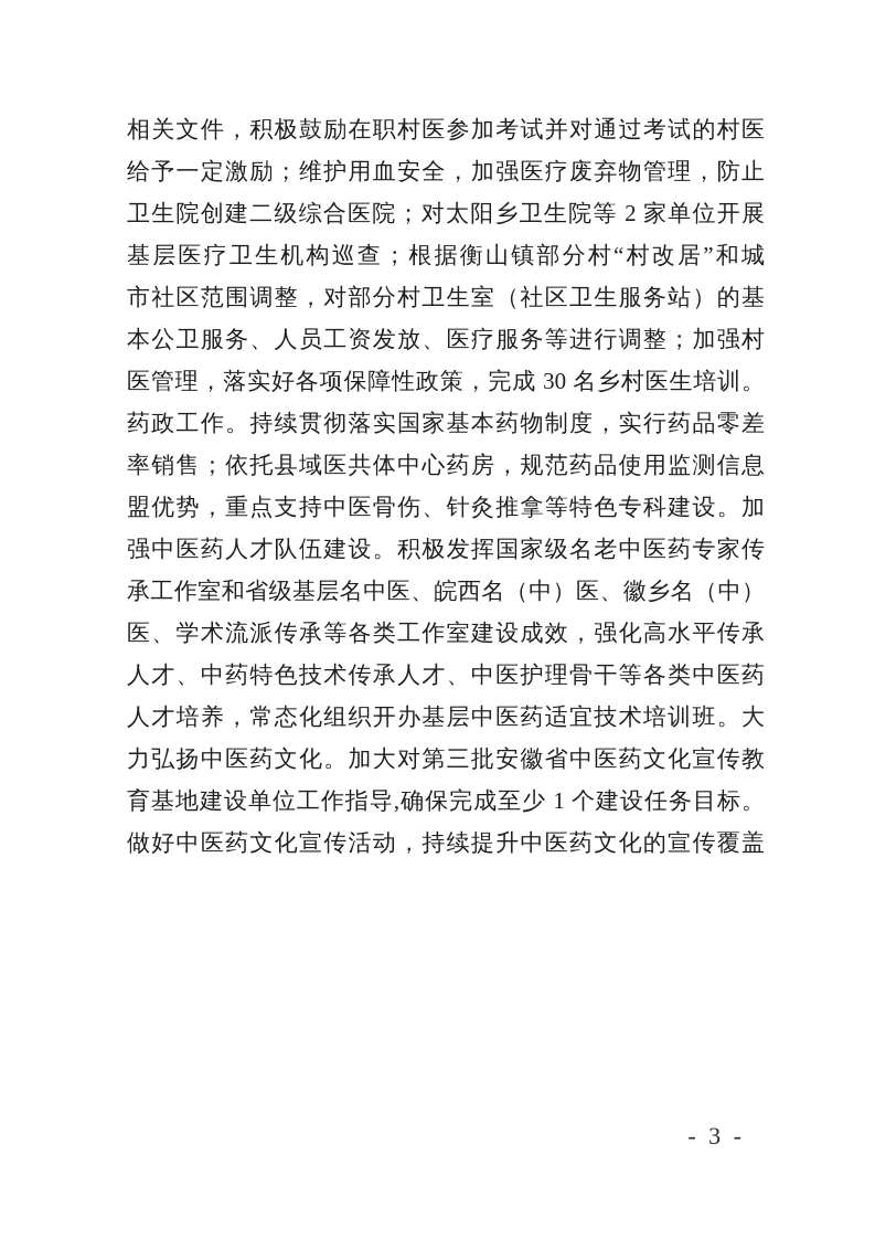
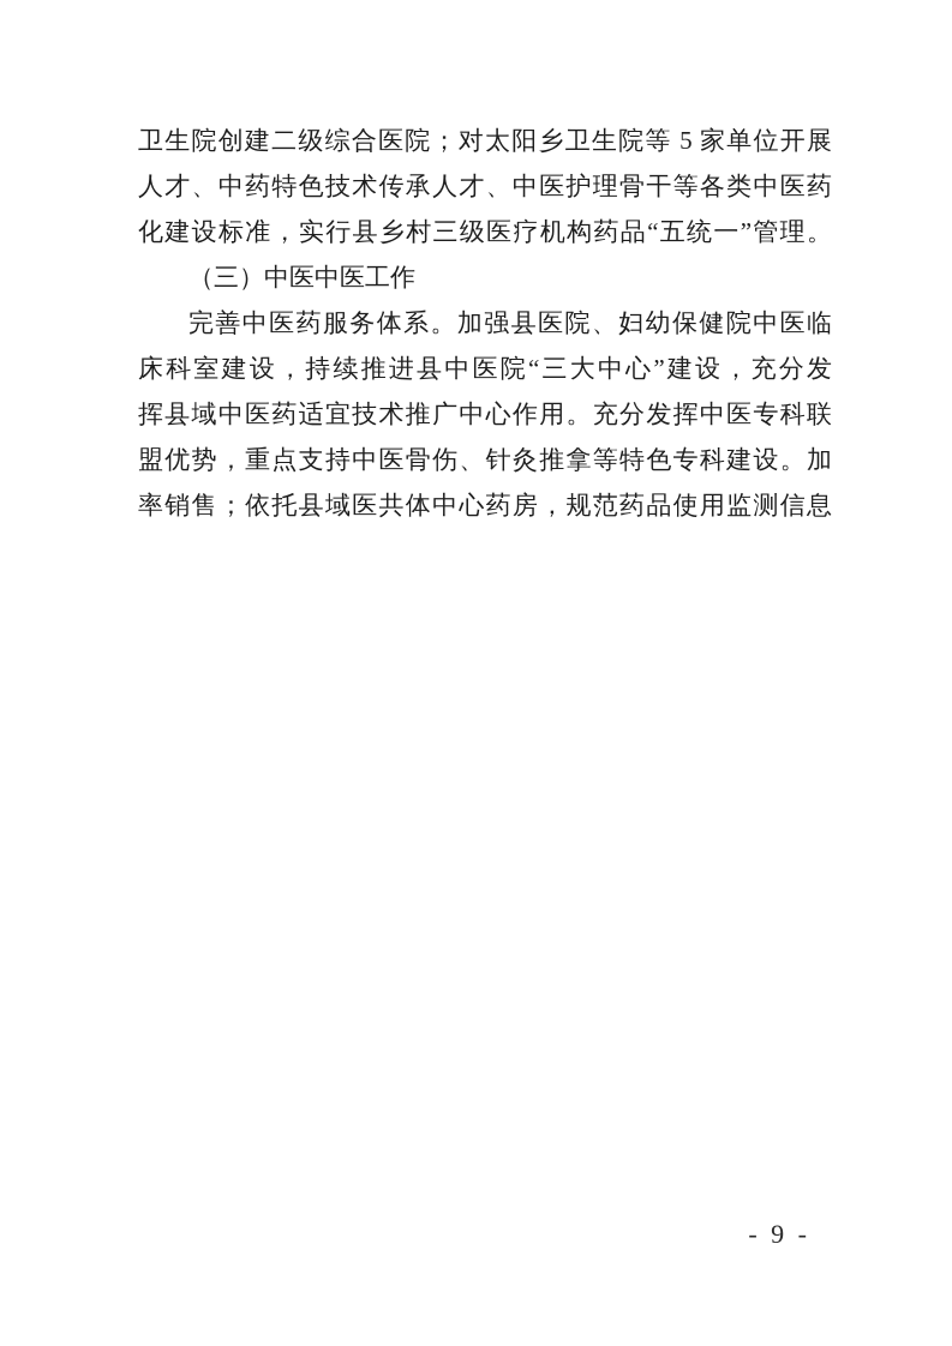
- 相关文件，积极鼓励在职村医参加考试并对通过考试的村医
- 给予一定激励；维护用血安全，加强医疗废弃物管理，防止
- 卫生院创建二级综合医院；对太阳乡卫生院等 2 家单位开展
+ 卫生院创建二级综合医院；对太阳乡卫生院等 5 家单位开展
- 基层医疗卫生机构巡查；根据衡山镇部分村“村改居”和城
- 市社区范围调整，对部分村卫生室（社区卫生服务站）的基
- 本公卫服务、人员工资发放、医疗服务等进行调整；加强村
- 医管理，落实好各项保障性政策，完成 30 名乡村医生培训。
- 药政工作。持续贯彻落实国家基本药物制度，实行药品零差
- 率销售；依托县域医共体中心药房，规范药品使用监测信息
+ 人才、中药特色技术传承人才、中医护理骨干等各类中医药
+ 化建设标准，实行县乡村三级医疗机构药品“五统一”管理。
+ （三）中医中医工作
+ 完善中医药服务体系。加强县医院、妇幼保健院中医临
+ 床科室建设，持续推进县中医院“三大中心”建设，充分发
+ 挥县域中医药适宜技术推广中心作用。充分发挥中医专科联
  盟优势，重点支持中医骨伤、针灸推拿等特色专科建设。加
- 强中医药人才队伍建设。积极发挥国家级名老中医药专家传
- 承工作室和省级基层名中医、皖西名（中）医、徽乡名（中）
- 医、学术流派传承等各类工作室建设成效，强化高水平传承
- 人才、中药特色技术传承人才、中医护理骨干等各类中医药
+ 率销售；依托县域医共体中心药房，规范药品使用监测信息
- 人才培养，常态化组织开办基层中医药适宜技术培训班。大
- 力弘扬中医药文化。加大对第三批安徽省中医药文化宣传教
- 育基地建设单位工作指导,确保完成至少 1 个建设任务目标。
- 做好中医药文化宣传活动，持续提升中医药文化的宣传覆盖
- - 3 -
+ - 9 -
